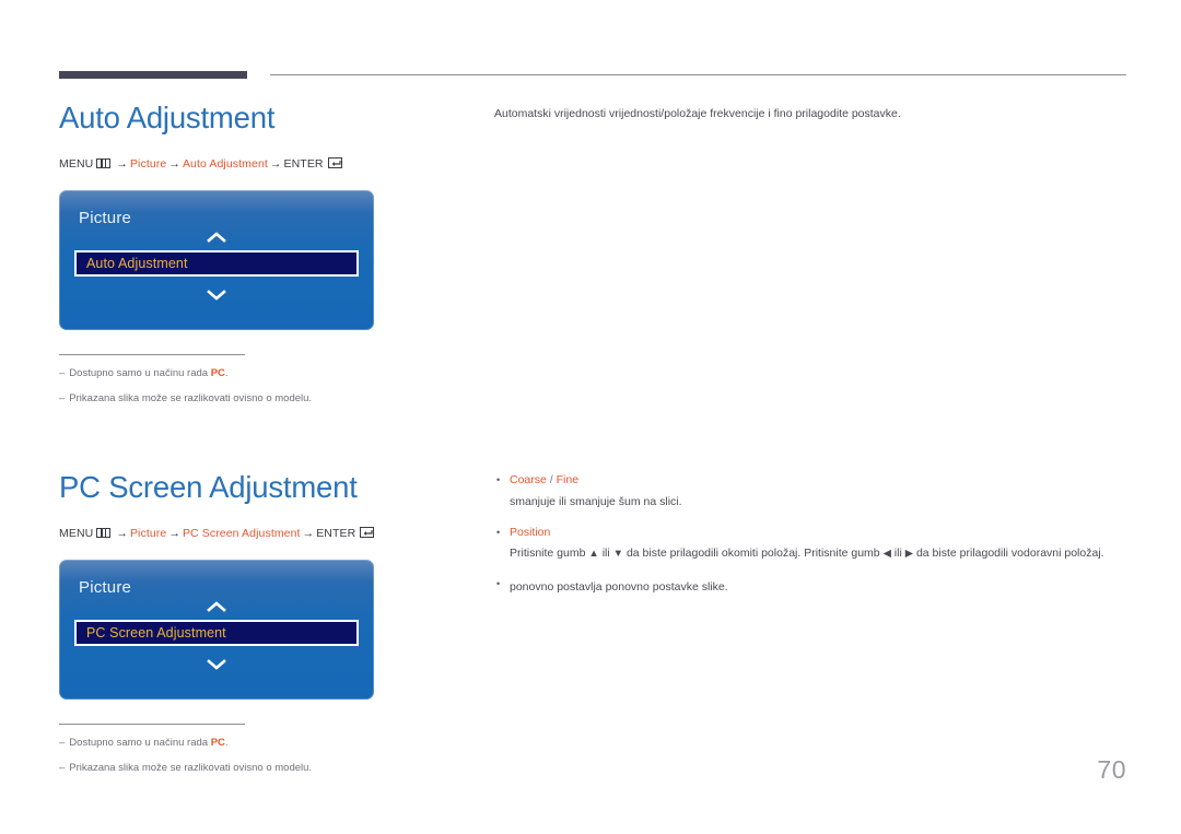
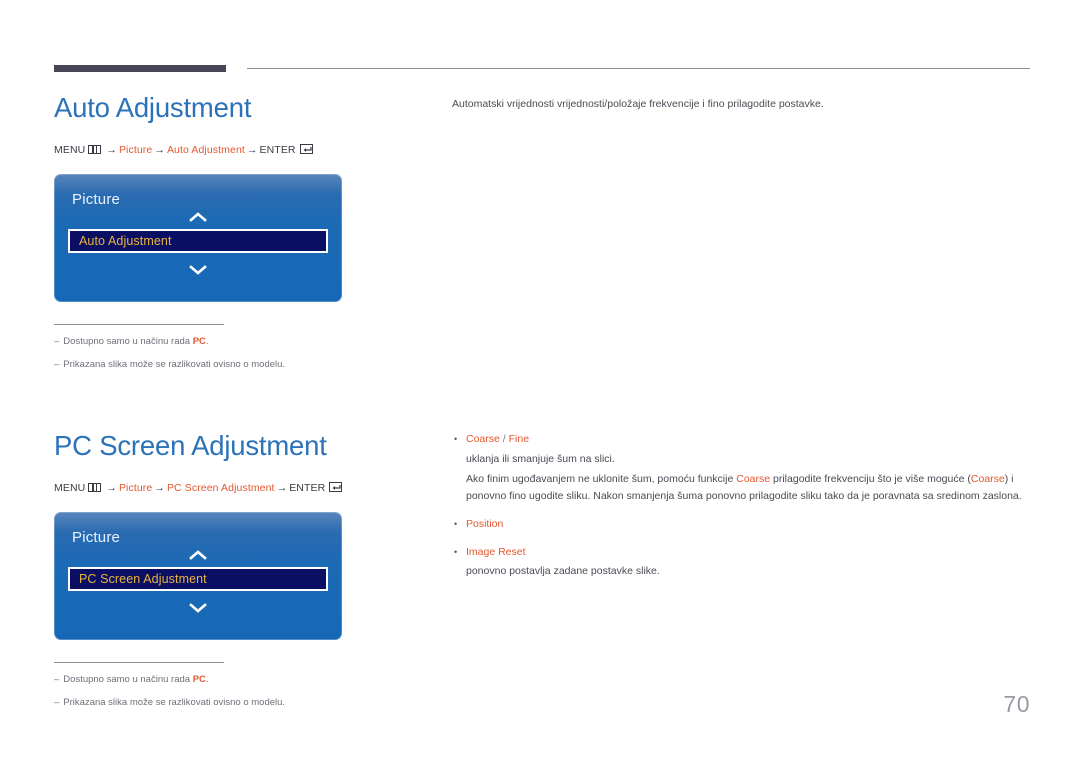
  Auto Adjustment
  MENU → Picture → Auto Adjustment → ENTER
  Picture
  Auto Adjustment
  – Dostupno samo u načinu rada PC.
  – Prikazana slika može se razlikovati ovisno o modelu.
  PC Screen Adjustment
  MENU → Picture → PC Screen Adjustment → ENTER
  Picture
  PC Screen Adjustment
  – Dostupno samo u načinu rada PC.
  – Prikazana slika može se razlikovati ovisno o modelu.
  Automatski vrijednosti vrijednosti/položaje frekvencije i fino prilagodite postavke.
  •
  Coarse / Fine
- smanjuje ili smanjuje šum na slici.
+ uklanja ili smanjuje šum na slici.
+ Ako finim ugođavanjem ne uklonite šum, pomoću funkcije Coarse prilagodite frekvenciju što je više moguće (Coarse) i ponovno fino ugodite sliku. Nakon smanjenja šuma ponovno prilagodite sliku tako da je poravnata sa sredinom zaslona.
  •
  Position
- Pritisnite gumb ▲ ili ▼ da biste prilagodili okomiti položaj. Pritisnite gumb ◀ ili ▶ da biste prilagodili vodoravni položaj.
  •
+ Image Reset
- ponovno postavlja ponovno postavke slike.
+ ponovno postavlja zadane postavke slike.
  70
